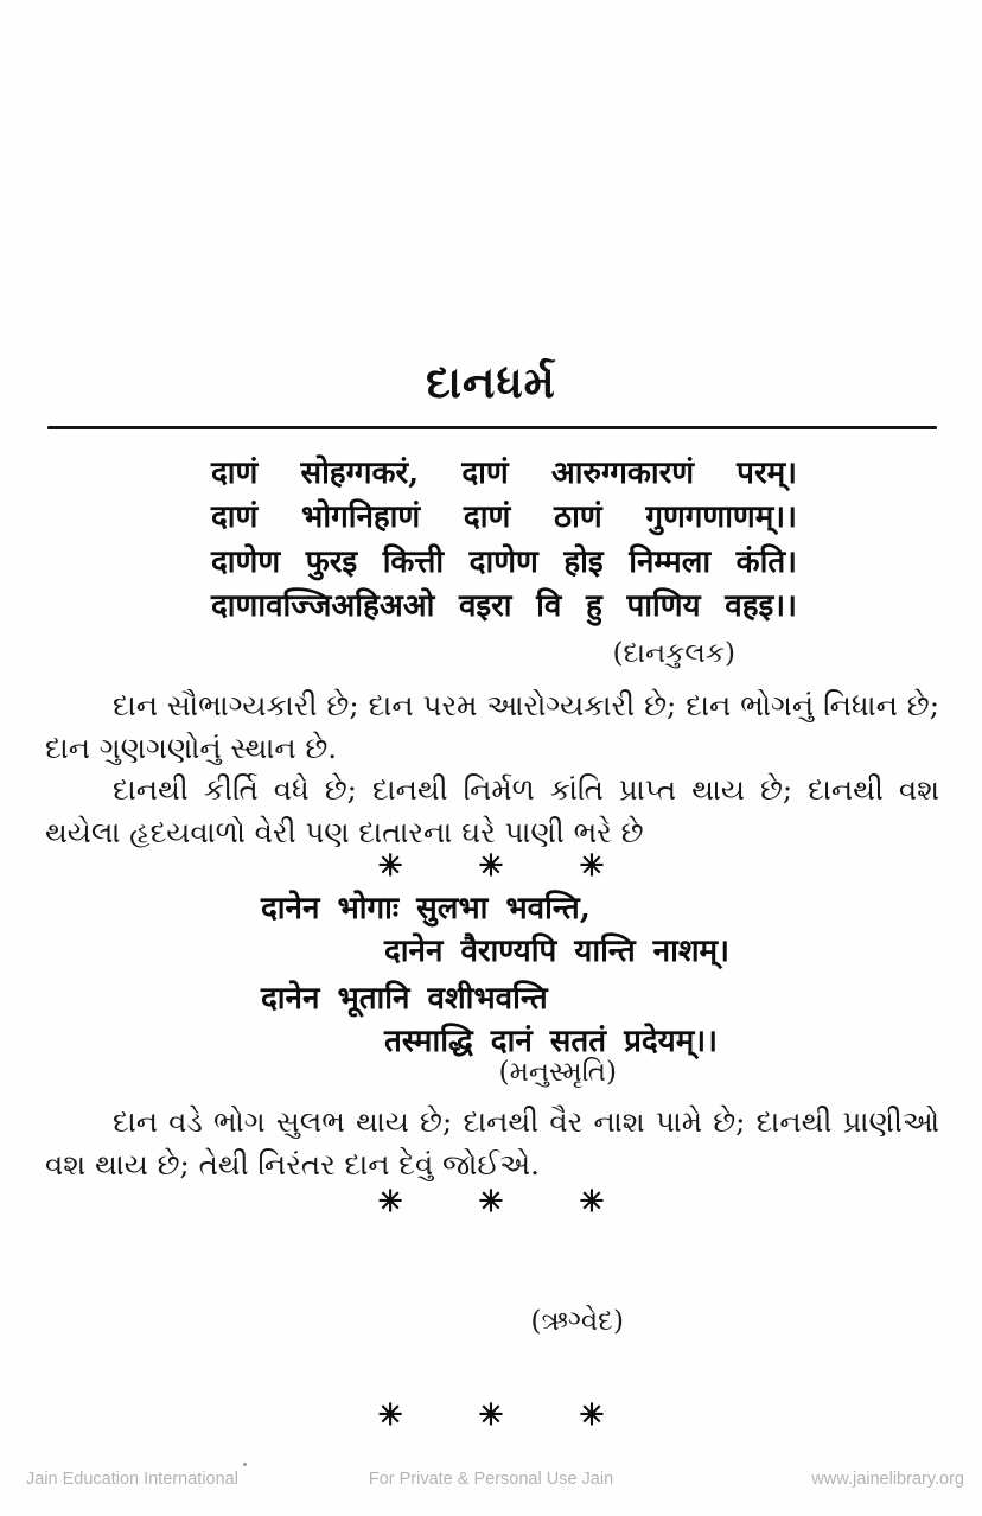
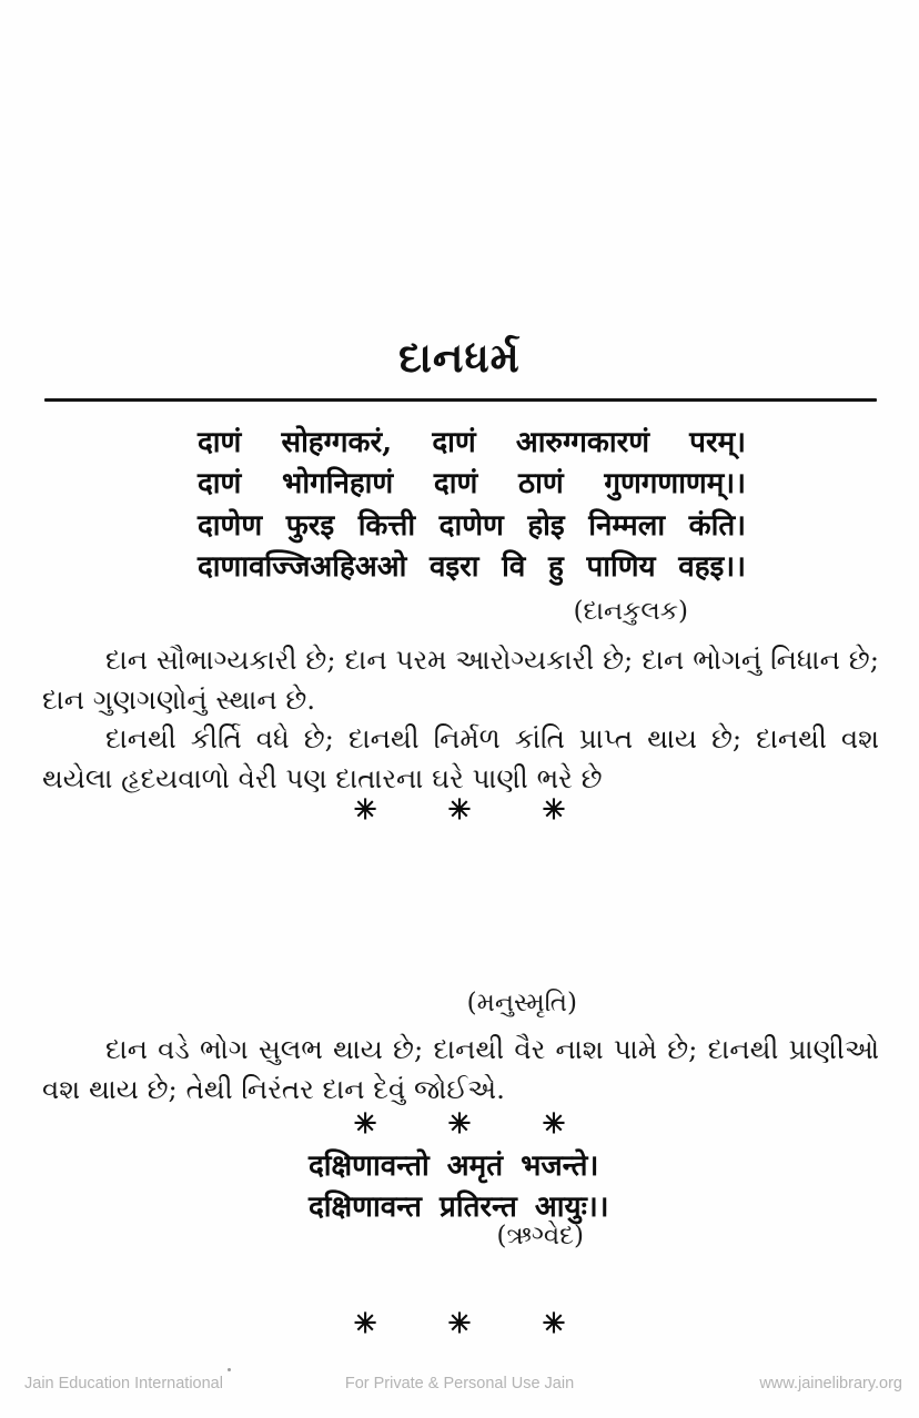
  દાનધર્મ
  दाणं सोहग्गकरं, दाणं आरुग्गकारणं परम्।
  दाणं भोगनिहाणं दाणं ठाणं गुणगणाणम्।।
  दाणेण फुरइ कित्ती दाणेण होइ निम्मला कंति।
  दाणावज्जिअहिअओ वइरा वि हु पाणिय वहइ।।
  (દાનકુલક)
  દાન સૌભાગ્યકારી છે; દાન પરમ આરોગ્યકારી છે; દાન ભોગનું નિધાન છે; દાન ગુણગણોનું સ્થાન છે.
  દાનથી કીર્તિ વધે છે; દાનથી નિર્મળ કાંતિ પ્રાપ્ત થાય છે; દાનથી વશ થયેલા હૃદયવાળો વેરી પણ દાતારના ઘરે પાણી ભરે છે
  ✳
  ✳
  ✳
- दानेन भोगाः सुलभा भवन्ति,
- दानेन वैराण्यपि यान्ति नाशम्।
- दानेन भूतानि वशीभवन्ति
- तस्माद्धि दानं सततं प्रदेयम्।।
  (મનુસ્મૃતિ)
  દાન વડે ભોગ સુલભ થાય છે; દાનથી વૈર નાશ પામે છે; દાનથી પ્રાણીઓ વશ થાય છે; તેથી નિરંતર દાન દેવું જોઈએ.
  ✳
  ✳
  ✳
+ दक्षिणावन्तो अमृतं भजन्ते।
+ दक्षिणावन्त प्रतिरन्त आयुः।।
  (ઋગ્વેદ)
  ✳
  ✳
  ✳
  Jain Education International
  For Private & Personal Use Jain
  www.jainelibrary.org
